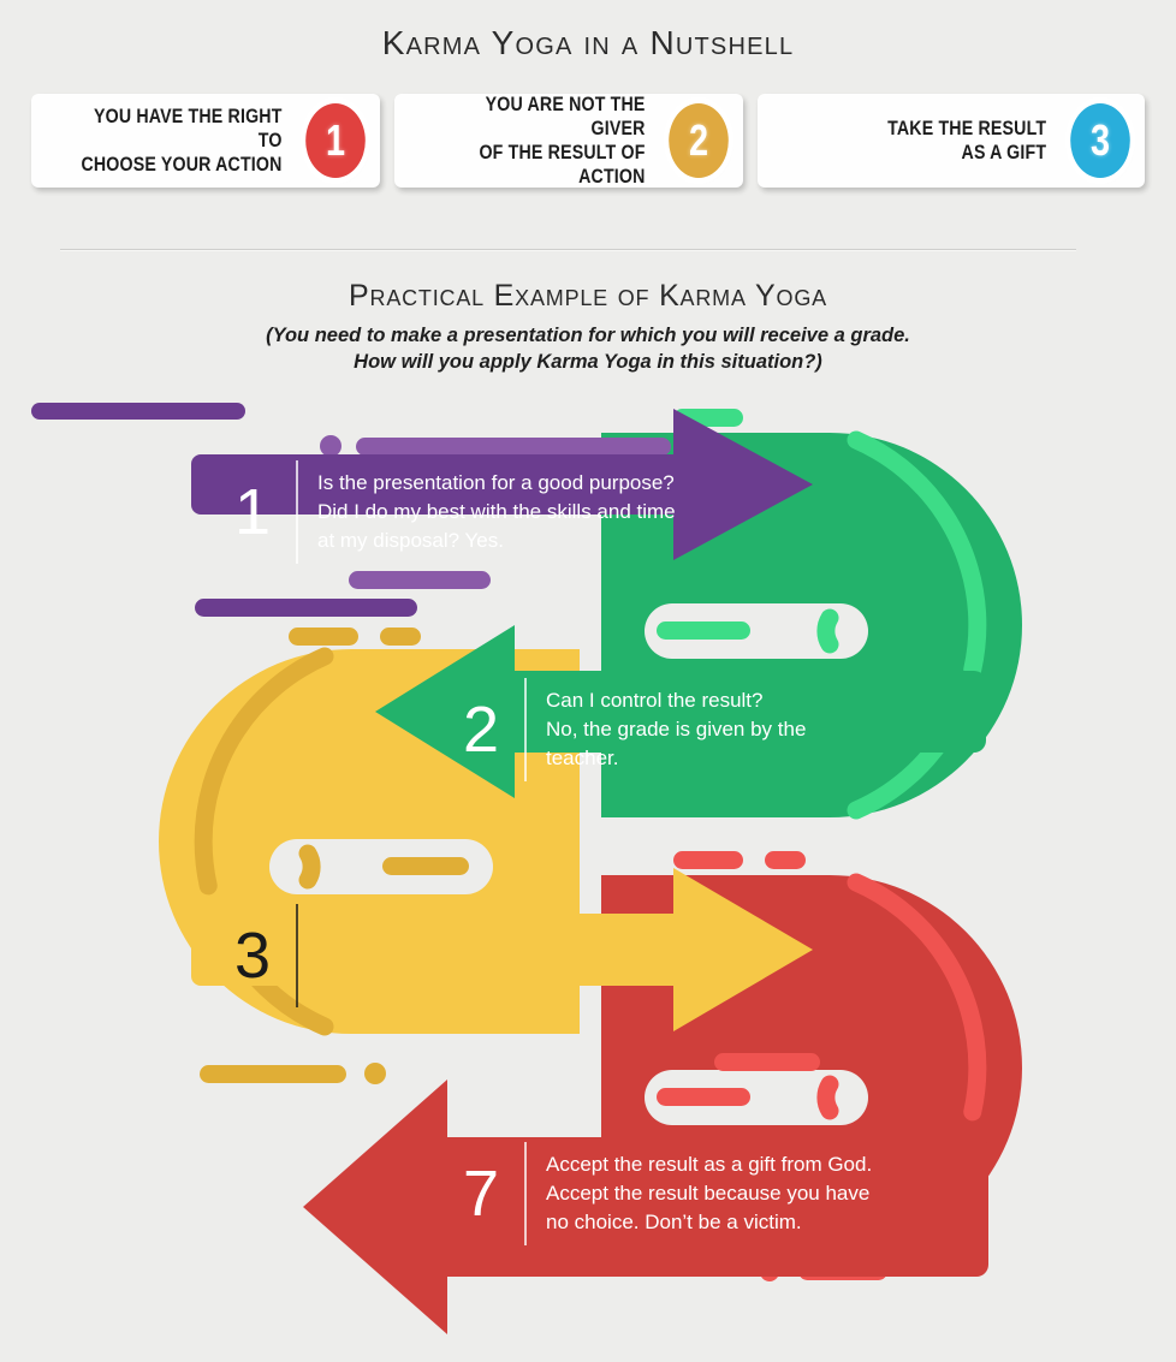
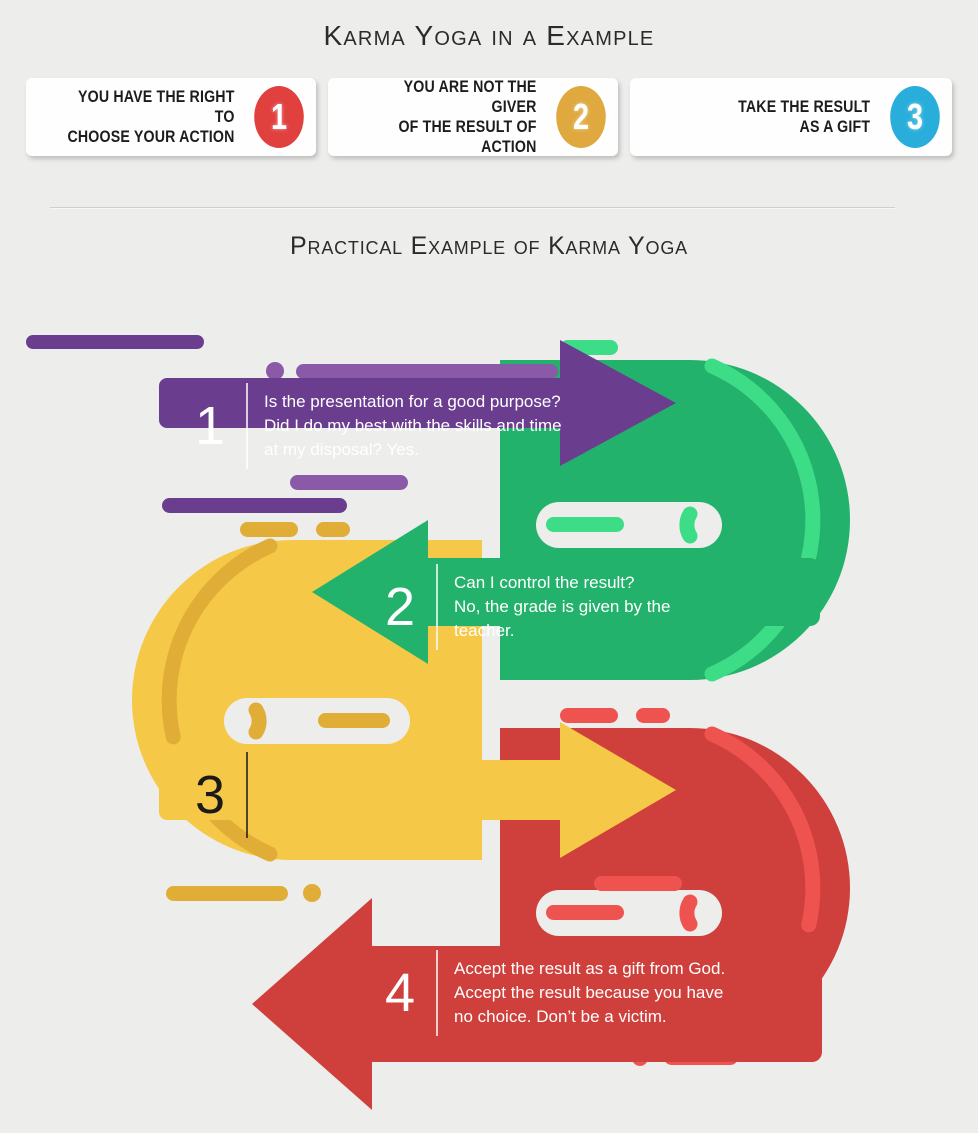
- Karma Yoga in a Nutshell
+ Karma Yoga in a Example
  YOU HAVE THE RIGHT TO
  CHOOSE YOUR ACTION
  1
  YOU ARE NOT THE GIVER
  OF THE RESULT OF ACTION
  2
  TAKE THE RESULT
  AS A GIFT
  3
  Practical Example of Karma Yoga
- (You need to make a presentation for which you will receive a grade.
- How will you apply Karma Yoga in this situation?)
  1
  Is the presentation for a good purpose?
  Did I do my best with the skills and time
  2
  Can I control the result?
  No, the grade is given by the
  teacher.
  3
- 7
+ 4
  Accept the result as a gift from God.
  Accept the result because you have
  no choice. Don’t be a victim.
